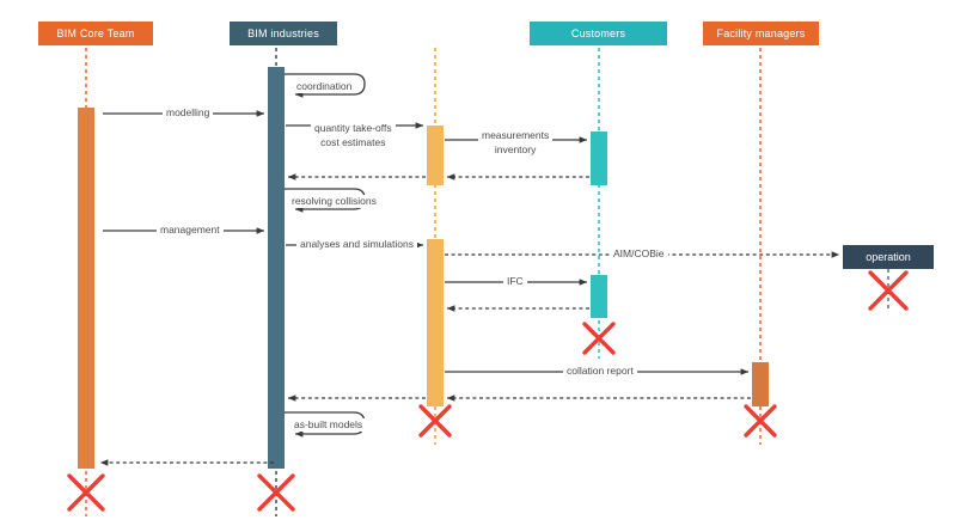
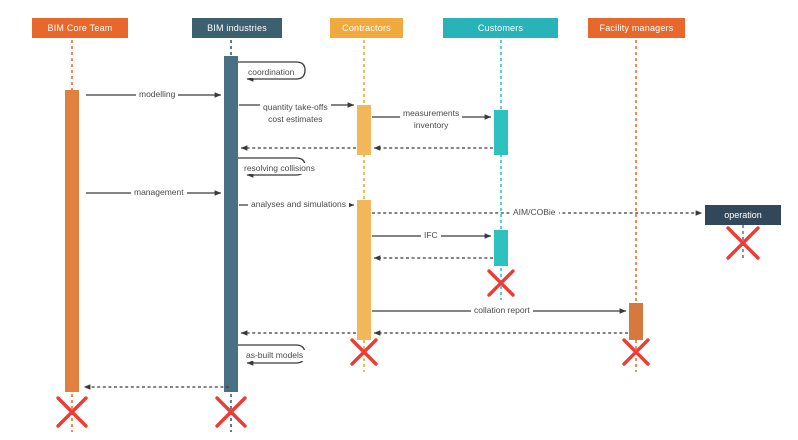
  BIM Core Team
  BIM industries
+ Contractors
  Customers
  Facility managers
  operation
  coordination
  modelling
  quantity take-offs
  cost estimates
  measurements
  inventory
  resolving collisions
  management
  analyses and simulations
  AIM/COBie
  IFC
  collation report
  as-built models
